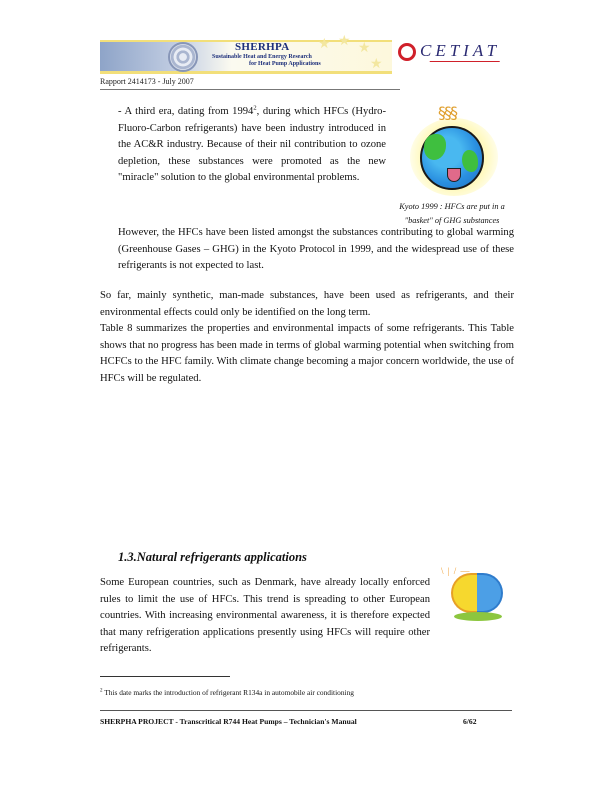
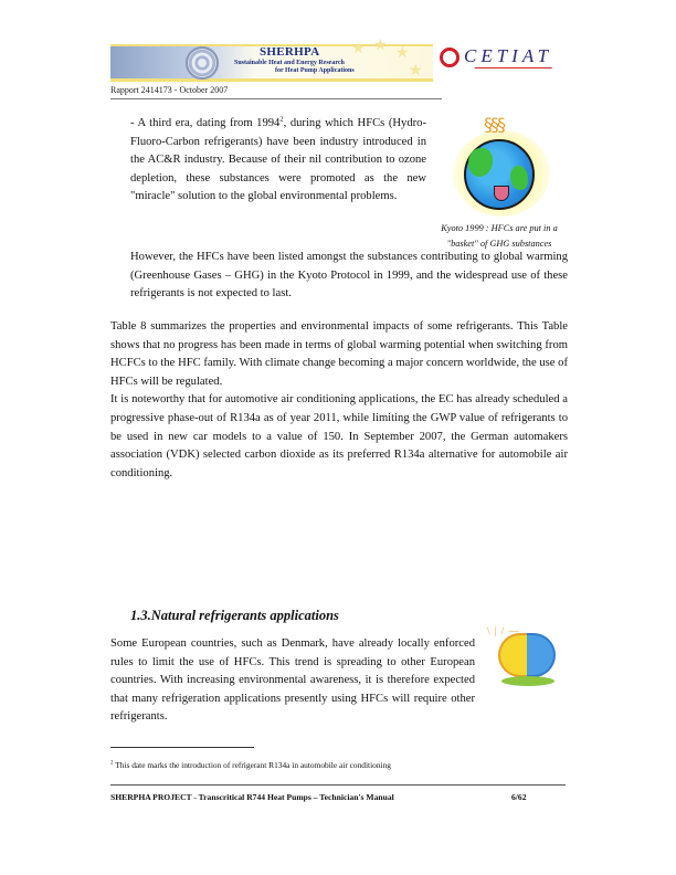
  ★
  ★
  ★
  ★
  SHERHPA
  CETIAT
- Rapport 2414173 - July 2007
+ Rapport 2414173 - October 2007
  - A third era, dating from 1994 , during which HFCs (Hydro-Fluoro-Carbon refrigerants) have been industry introduced in the AC&R industry. Because of their nil contribution to ozone depletion, these substances were promoted as the new "miracle" solution to the global environmental problems.
  §§§
  Kyoto 1999 : HFCs are put in a "basket" of GHG substances
  However, the HFCs have been listed amongst the substances contributing to global warming (Greenhouse Gases – GHG) in the Kyoto Protocol in 1999, and the widespread use of these refrigerants is not expected to last.
- So far, mainly synthetic, man-made substances, have been used as refrigerants, and their environmental effects could only be identified on the long term.
  Table 8 summarizes the properties and environmental impacts of some refrigerants. This Table shows that no progress has been made in terms of global warming potential when switching from HCFCs to the HFC family. With climate change becoming a major concern worldwide, the use of HFCs will be regulated.
+ It is noteworthy that for automotive air conditioning applications, the EC has already scheduled a progressive phase-out of R134a as of year 2011, while limiting the GWP value of refrigerants to be used in new car models to a value of 150. In September 2007, the German automakers association (VDK) selected carbon dioxide as its preferred R134a alternative for automobile air conditioning.
  1.3.Natural refrigerants applications
  Some European countries, such as Denmark, have already locally enforced rules to limit the use of HFCs. This trend is spreading to other European countries. With increasing environmental awareness, it is therefore expected that many refrigeration applications presently using HFCs will require other refrigerants.
  \ | / —
  This date marks the introduction of refrigerant R134a in automobile air conditioning
  SHERPHA PROJECT - Transcritical R744 Heat Pumps – Technician's Manual
  6/62
